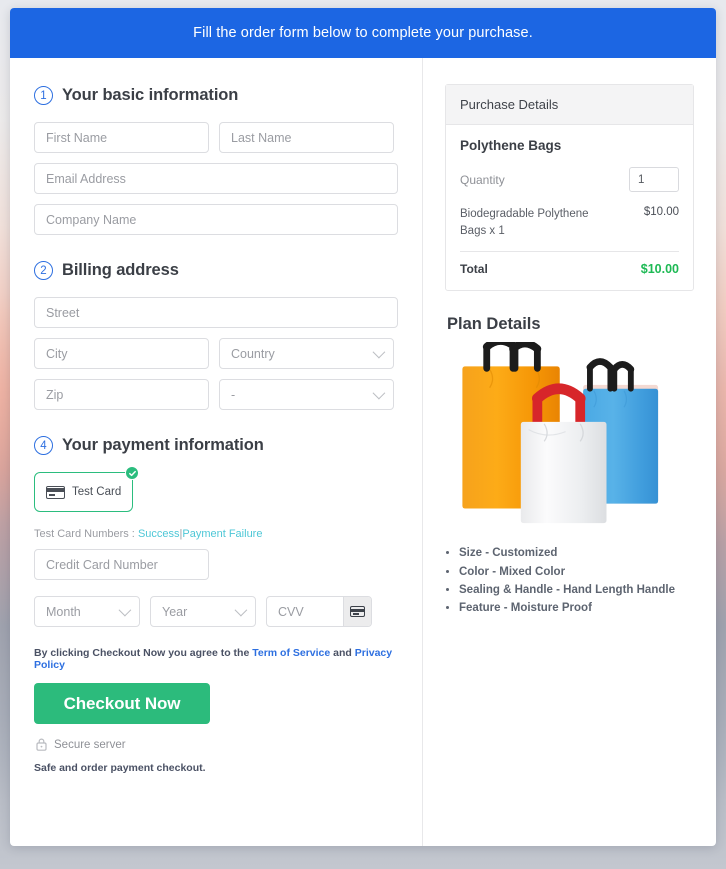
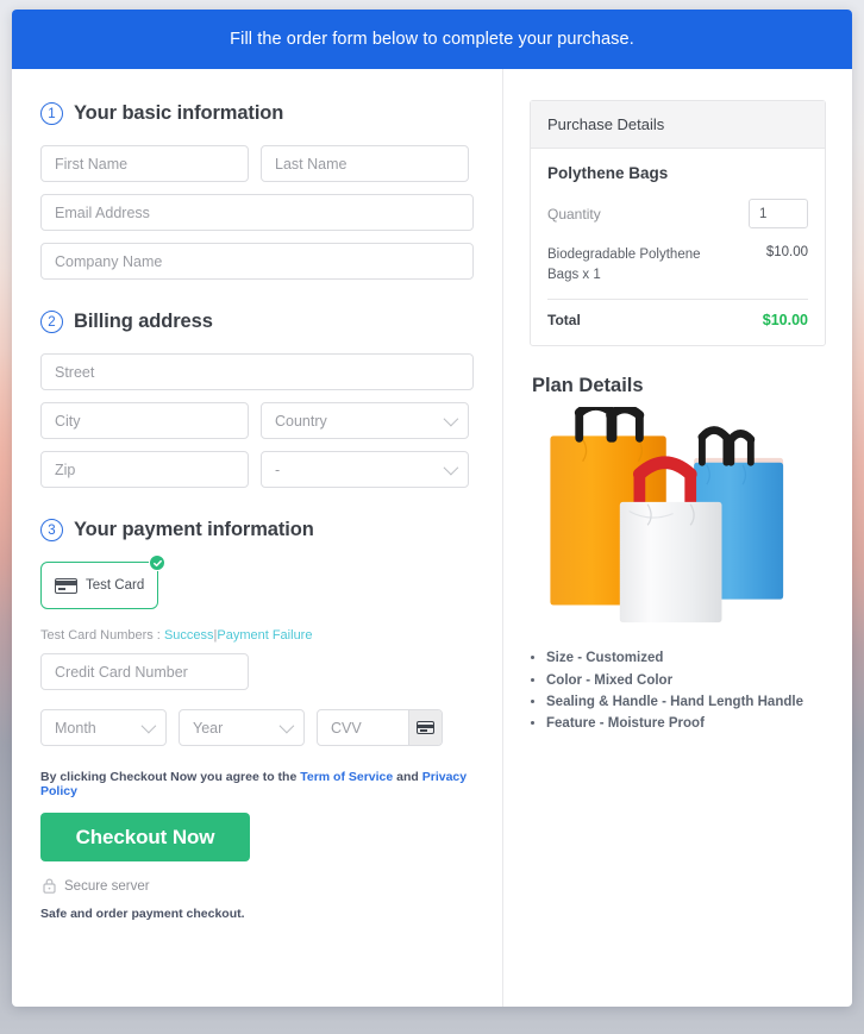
  Fill the order form below to complete your purchase.
  1
  Your basic information
  First Name
  Last Name
  Email Address
  Company Name
  2
  Billing address
  Street
  City
  Country
  Zip
  -
- 4
+ 3
  Your payment information
  Test Card
  Test Card Numbers : Success|Payment Failure
  Credit Card Number
  Month
  Year
  CVV
  By clicking Checkout Now you agree to the Term of Service and Privacy Policy
  Checkout Now
  Secure server
  Safe and order payment checkout.
  Purchase Details
  Polythene Bags
  Quantity
  1
  Biodegradable Polythene Bags x 1
  $10.00
  Total
  $10.00
  Plan Details
  Size - Customized
  Color - Mixed Color
  Sealing & Handle - Hand Length Handle
  Feature - Moisture Proof
